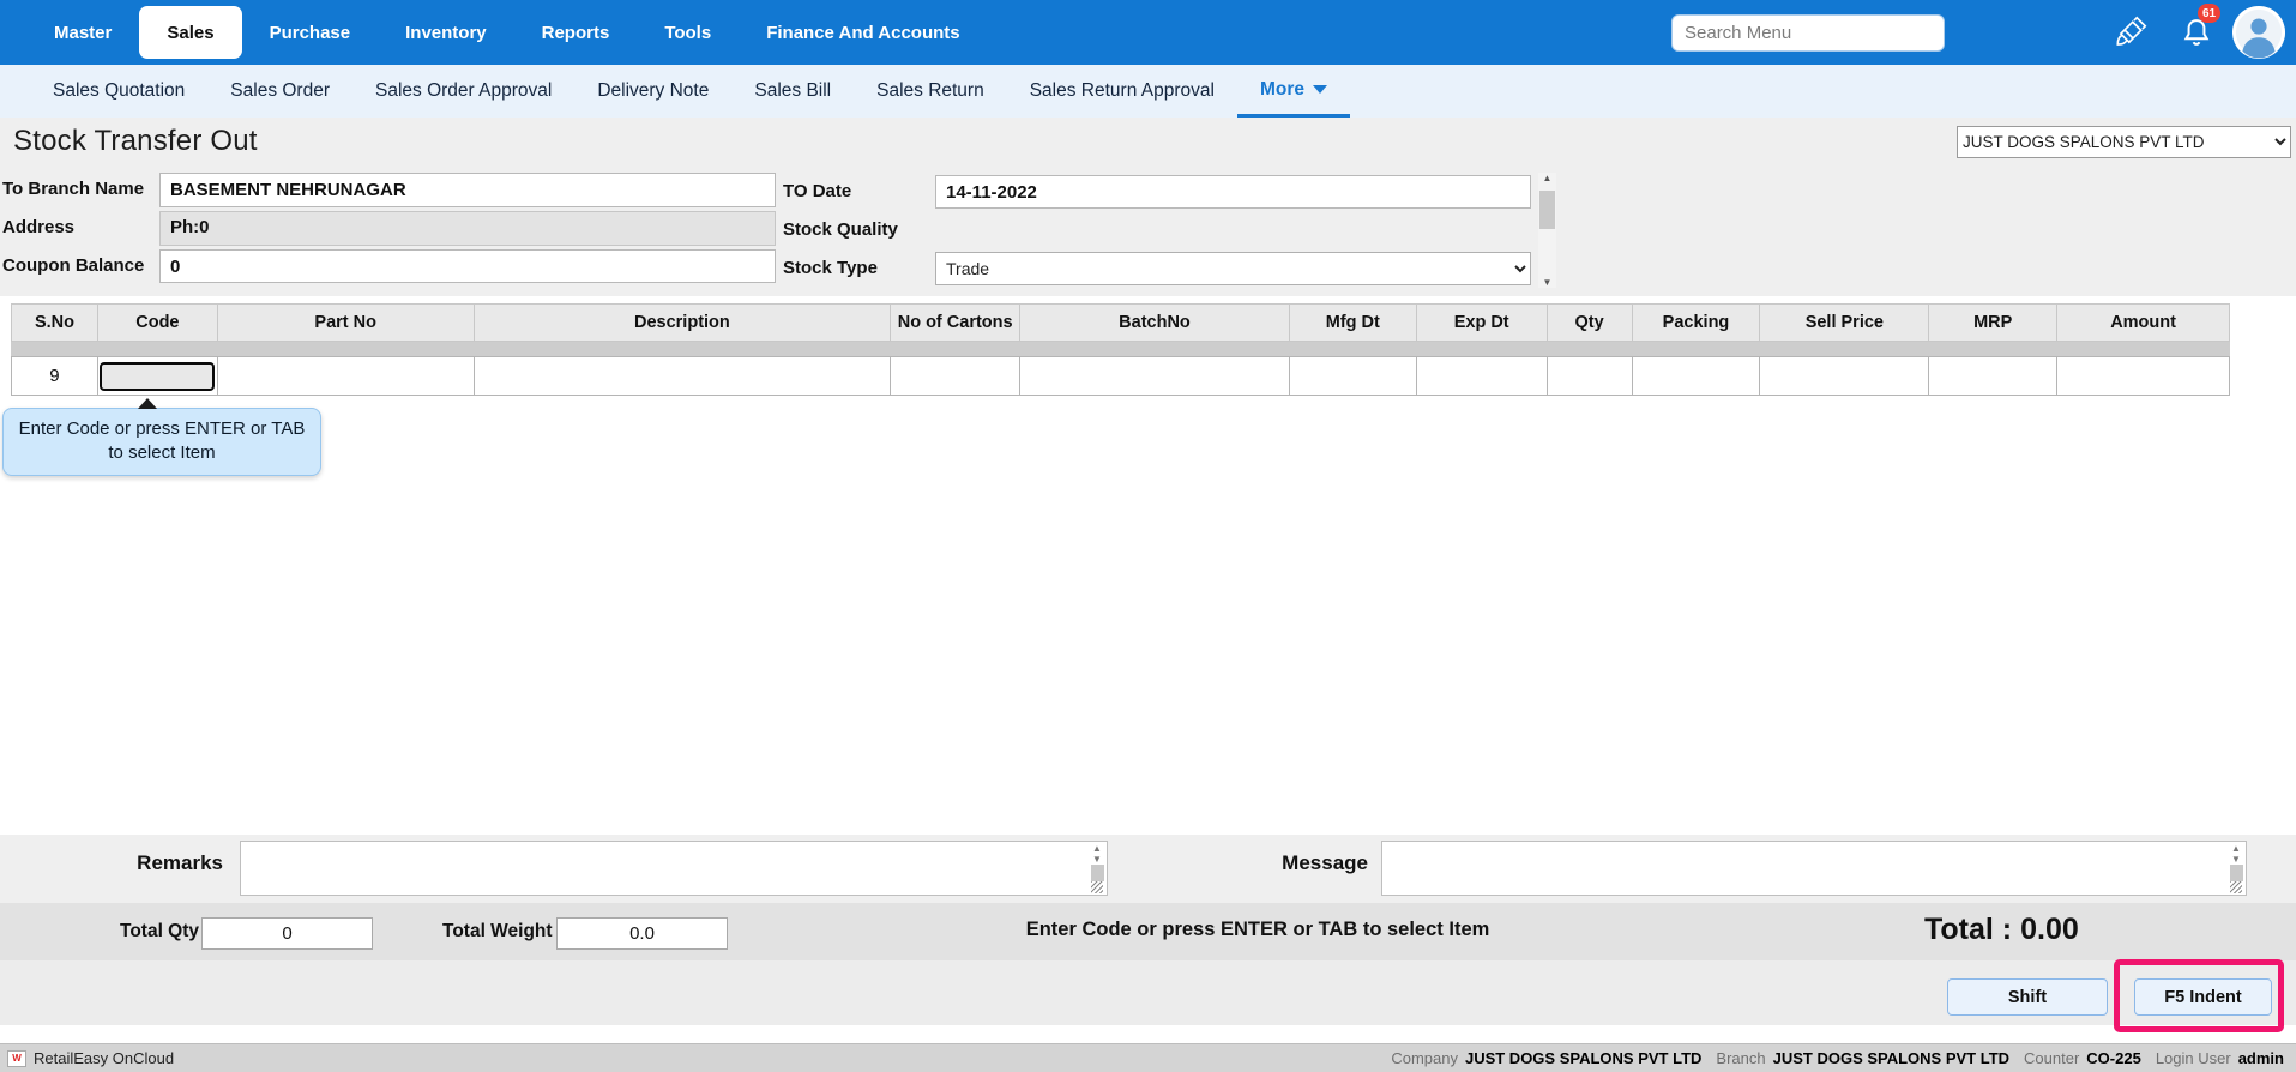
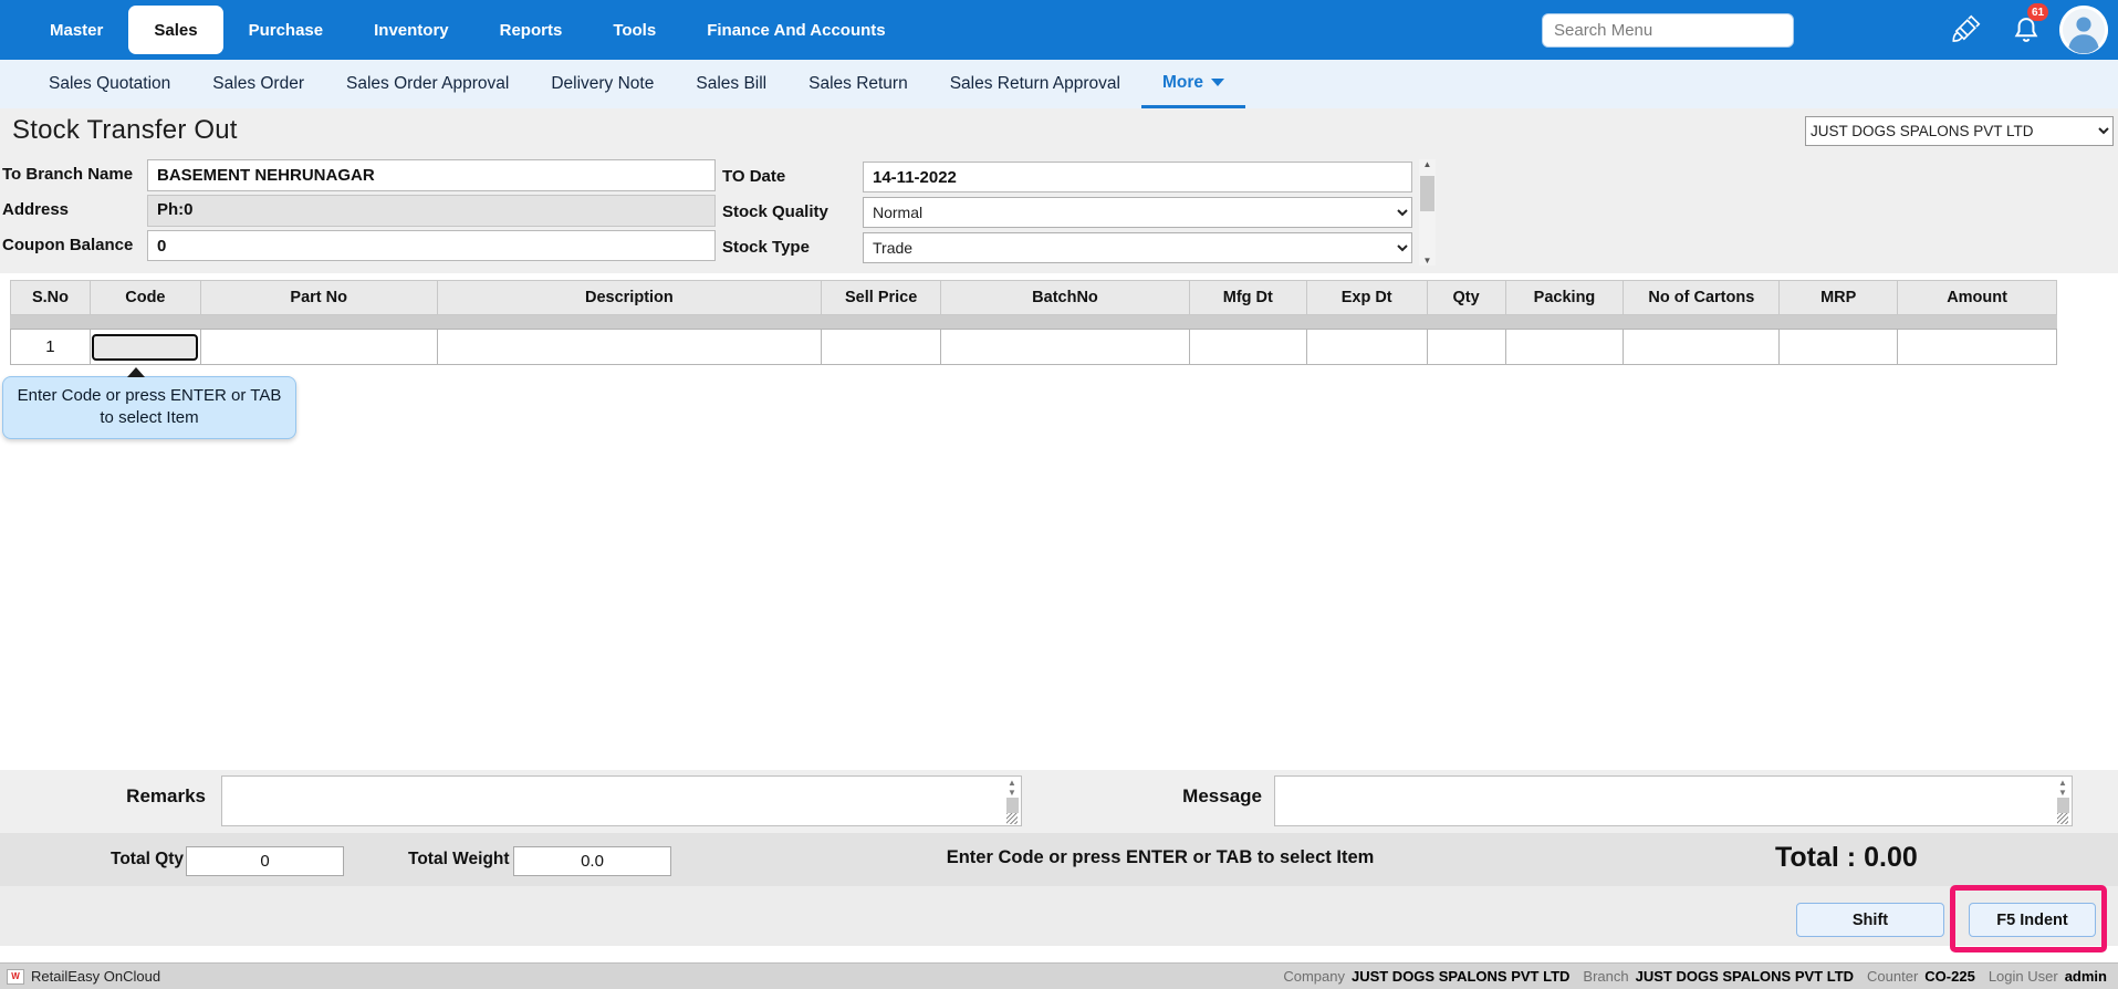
  Master
  Sales
  Purchase
  Inventory
  Reports
  Tools
  Finance And Accounts
  Search Menu
  61
  Sales Quotation
  Sales Order
  Sales Order Approval
  Delivery Note
  Sales Bill
  Sales Return
  Sales Return Approval
  More
  Stock Transfer Out
  JUST DOGS SPALONS PVT LTD
  To Branch Name
  BASEMENT NEHRUNAGAR
  Address
  Ph:0
  Coupon Balance
  0
  TO Date
  14-11-2022
  Stock Quality
+ Normal
  Stock Type
  Trade
  ▲
  ▼
  S.No
  Code
  Part No
  Description
- No of Cartons
+ Sell Price
  BatchNo
  Mfg Dt
  Exp Dt
  Qty
  Packing
- Sell Price
+ No of Cartons
  MRP
  Amount
- 9
+ 1
  Enter Code or press ENTER or TAB to select Item
  Remarks
  ▲
  ▼
  Message
  ▲
  ▼
  Total Qty
  0
  Total Weight
  0.0
  Enter Code or press ENTER or TAB to select Item
  Total : 0.00
  Shift
  F5 Indent
  W
  RetailEasy OnCloud
  Company
  JUST DOGS SPALONS PVT LTD
  Branch
  JUST DOGS SPALONS PVT LTD
  Counter
  CO-225
  Login User
  admin
